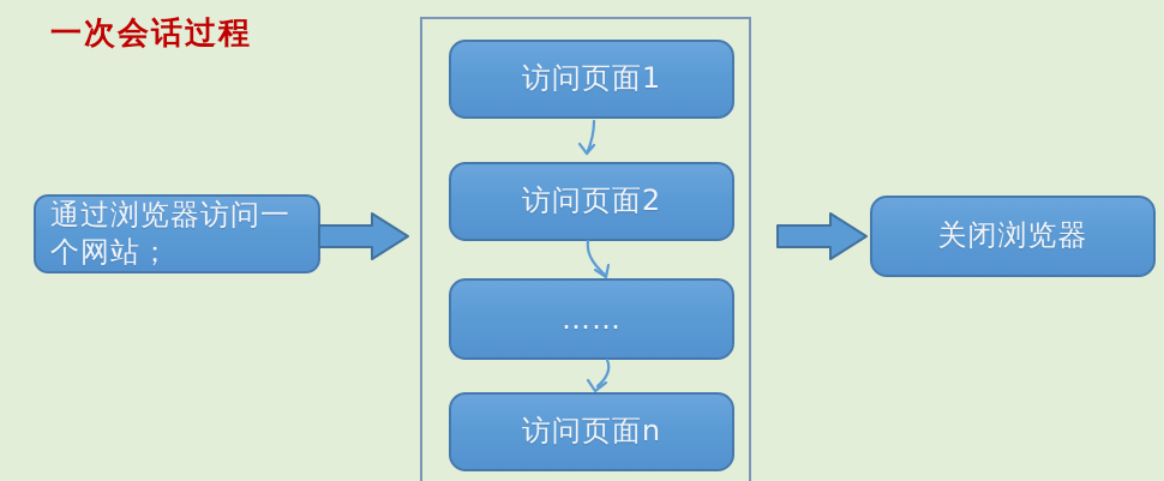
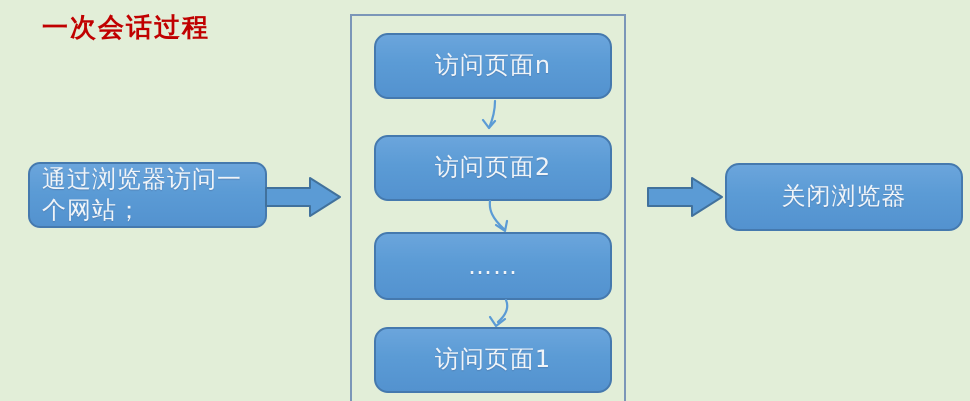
  一次会话过程
  通过浏览器访问一个网站；
- 访问页面1
+ 访问页面n
  访问页面2
  ……
- 访问页面n
+ 访问页面1
  关闭浏览器
